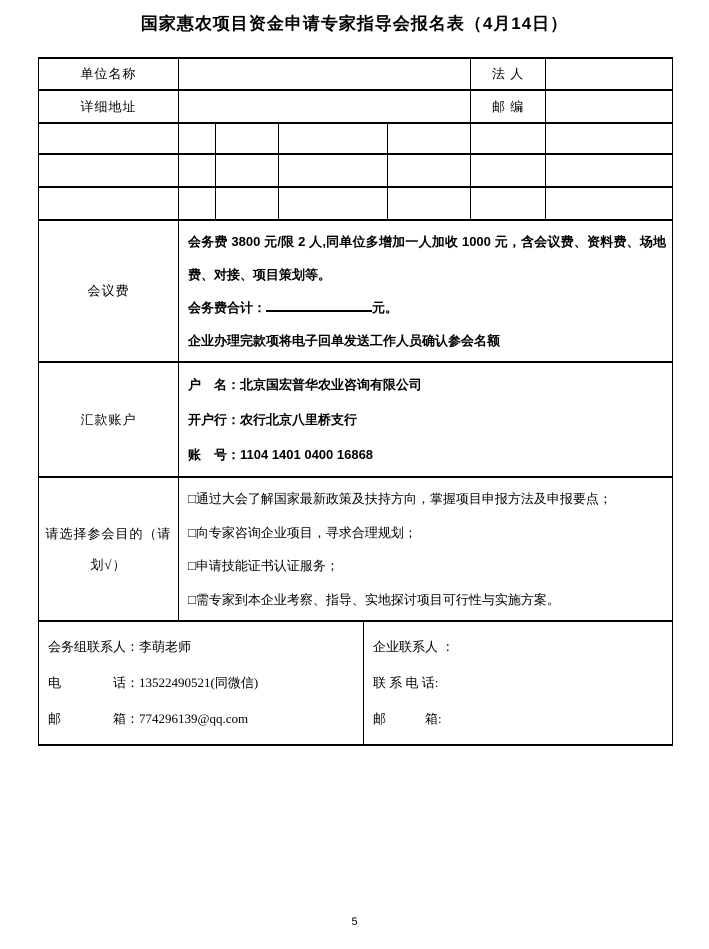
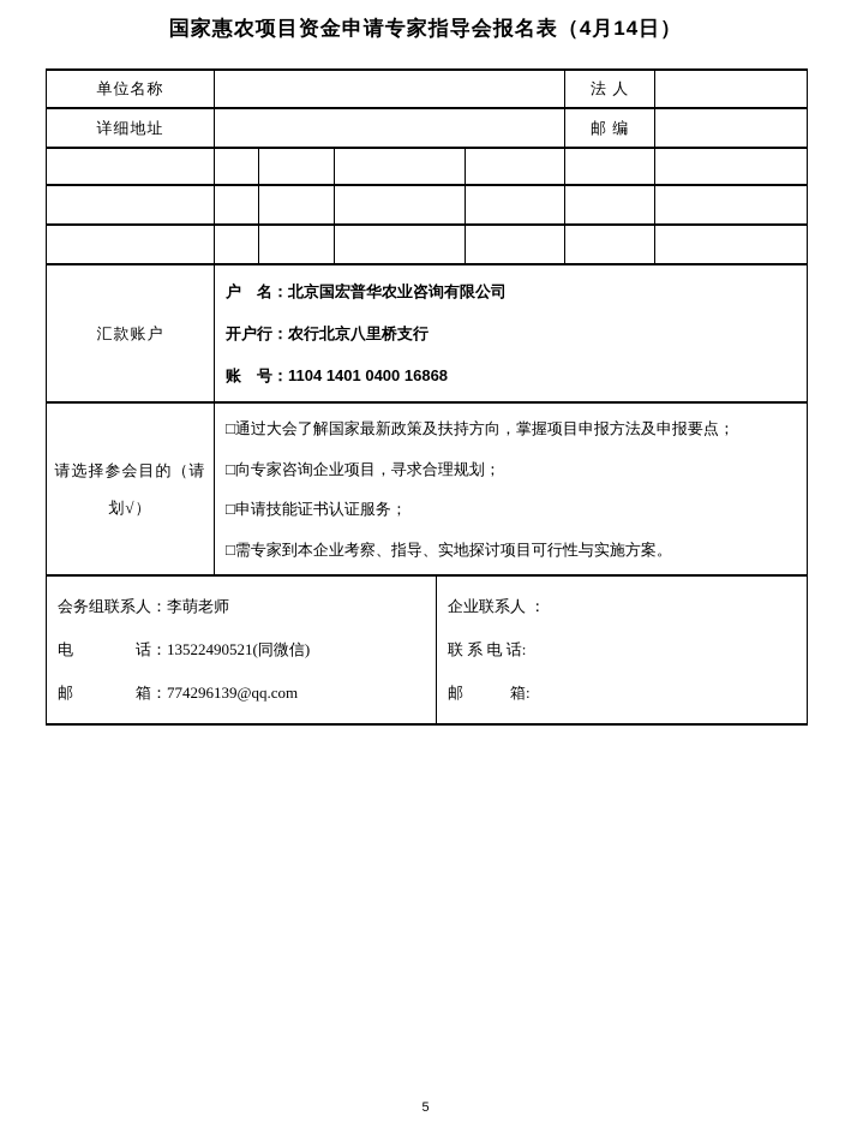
  国家惠农项目资金申请专家指导会报名表（4月14日）
  单位名称		法 人
  详细地址		邮 编
- 会议费	会务费 3800 元/限 2 人,同单位多增加一人加收 1000 元，含会议费、资料费、场地费、对接、项目策划等。 会务费合计： 元。 企业办理完款项将电子回单发送工作人员确认参会名额
  汇款账户	户 名：北京国宏普华农业咨询有限公司 开户行：农行北京八里桥支行 账 号：1104 1401 0400 16868
  请选择参会目的（请 划√）	□通过大会了解国家最新政策及扶持方向，掌握项目申报方法及申报要点； □向专家咨询企业项目，寻求合理规划； □申请技能证书认证服务； □需专家到本企业考察、指导、实地探讨项目可行性与实施方案。
  会务组联系人：李萌老师 电 话：13522490521(同微信) 邮 箱：774296139@qq.com	企业联系人 ： 联 系 电 话: 邮 箱:
  5
